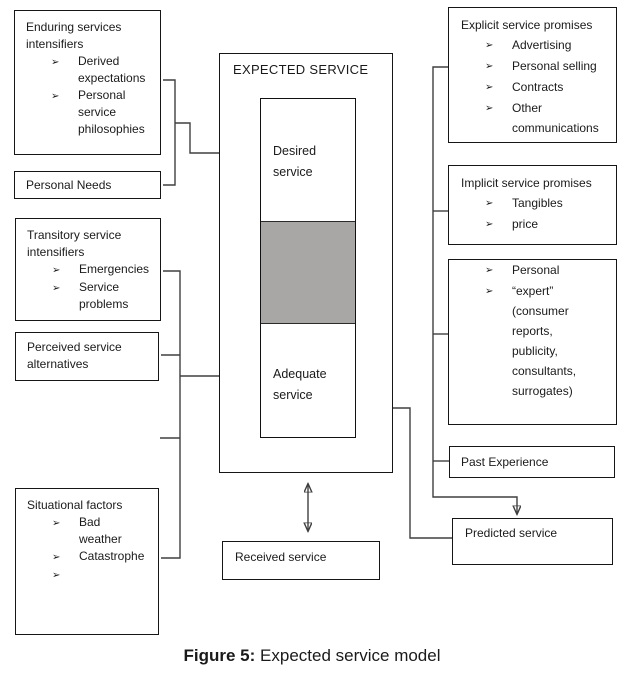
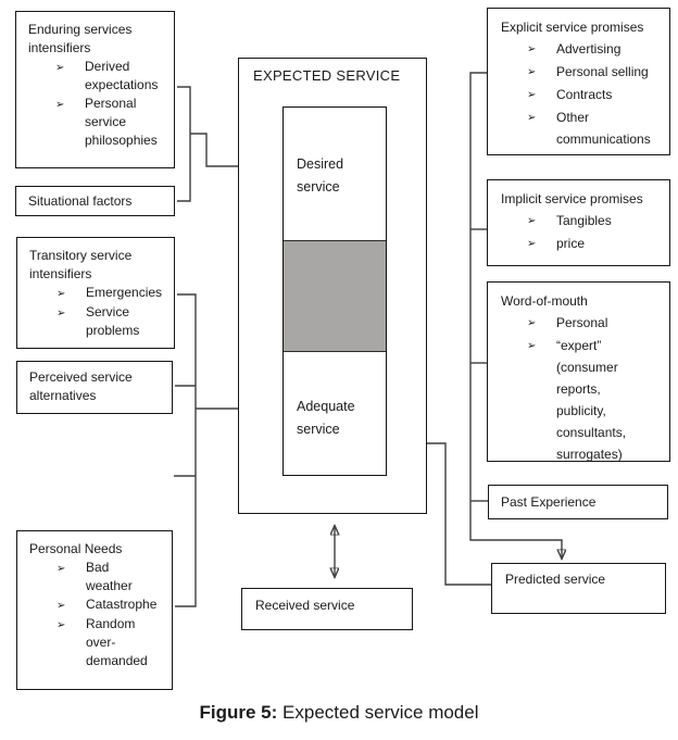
  Enduring services
  intensifiers
  ➢
  Derived
  expectations
  ➢
  Personal
  service
  philosophies
- Personal Needs
+ Situational factors
  Transitory service
  intensifiers
  ➢
  Emergencies
  ➢
  Service
  problems
  Perceived service
  alternatives
- Situational factors
+ Personal Needs
  ➢
  Bad
  weather
  ➢
  Catastrophe
  ➢
+ Random
+ over-
+ demanded
  EXPECTED SERVICE
  Desired
  service
  Adequate
  service
  Received service
  Explicit service promises
  ➢
  Advertising
  ➢
  Personal selling
  ➢
  Contracts
  ➢
  Other
  communications
  Implicit service promises
  ➢
  Tangibles
  ➢
  price
+ Word-of-mouth
  ➢
  Personal
  ➢
  “expert”
  (consumer
  reports,
  publicity,
  consultants,
  surrogates)
  Past Experience
  Predicted service
  Figure 5: Expected service model
